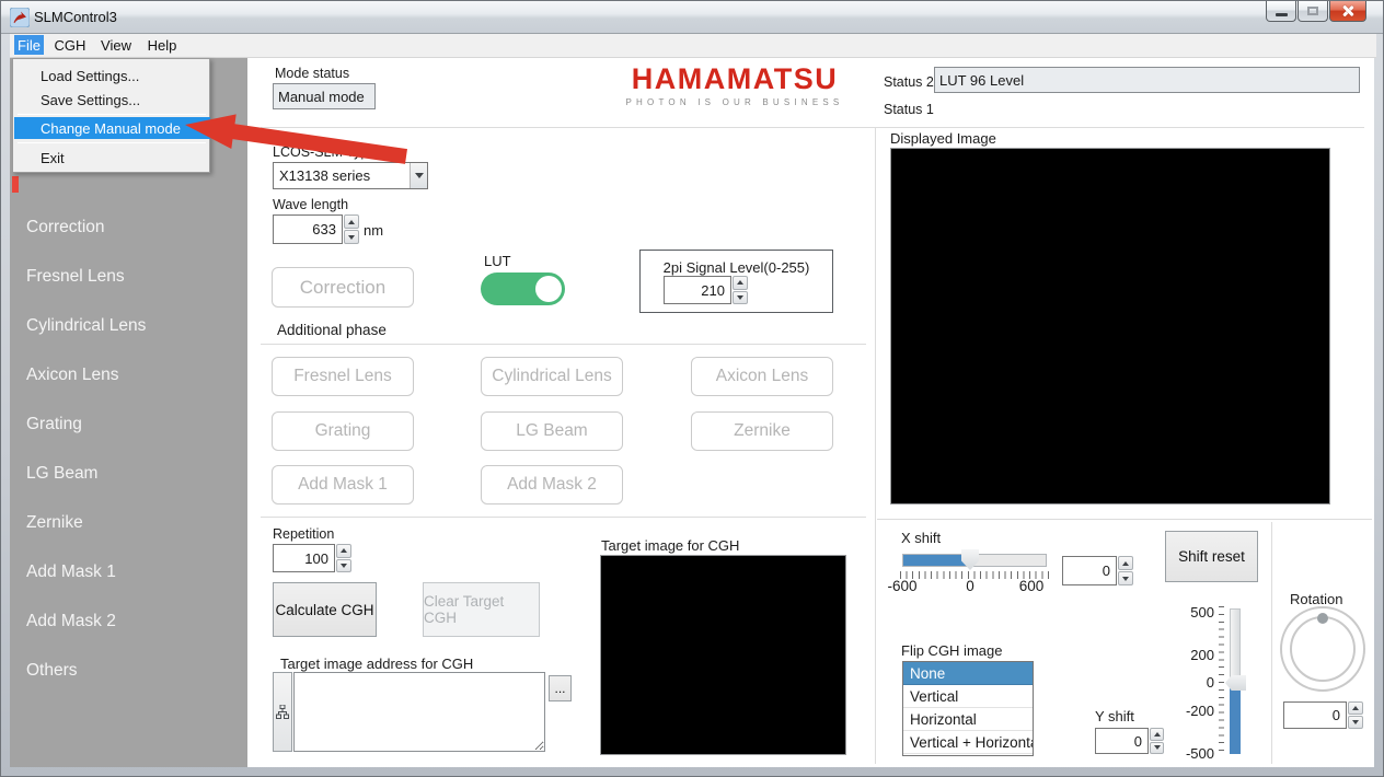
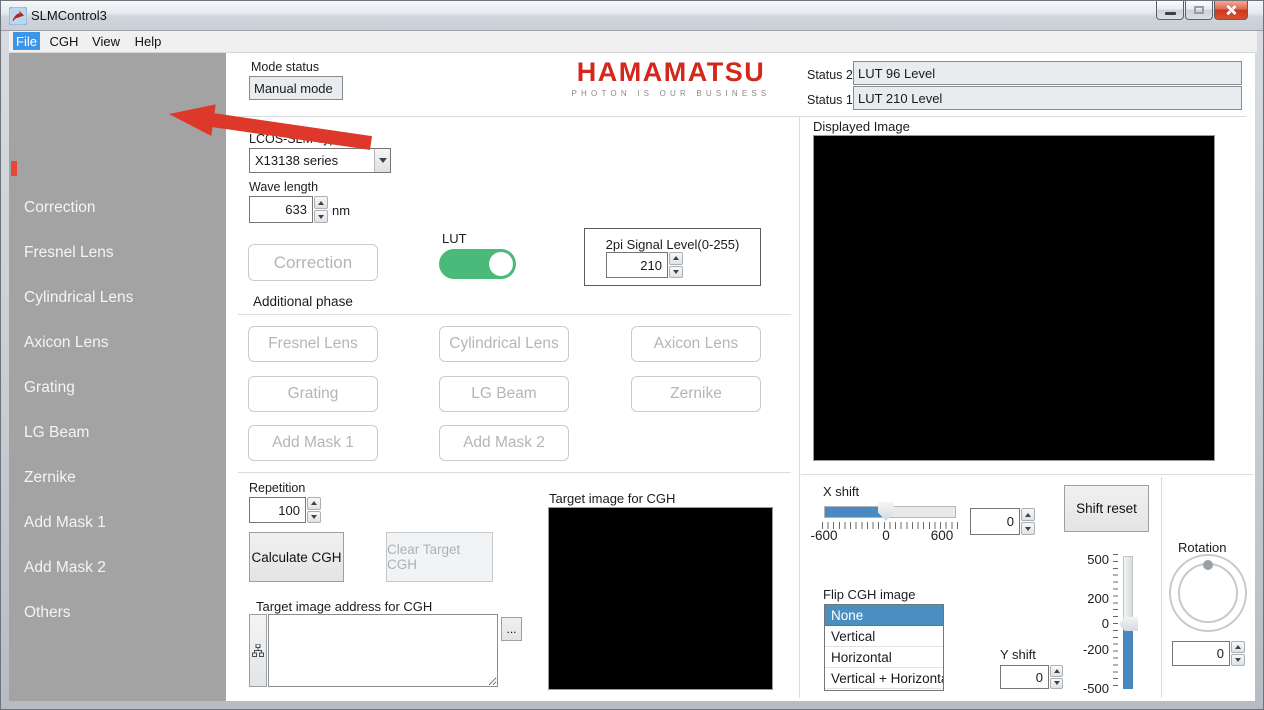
  SLMControl3
  File
  CGH
  View
  Help
  Correction
  Fresnel Lens
  Cylindrical Lens
  Axicon Lens
  Grating
  LG Beam
  Zernike
  Add Mask 1
  Add Mask 2
  Others
  Mode status
  Manual mode
  HAMAMATSU
  PHOTON IS OUR BUSINESS
  Status 2
  LUT 96 Level
  Status 1
+ LUT 210 Level
  X13138 series
  Wave length
  633
  nm
  Correction
  LUT
  2pi Signal Level(0-255)
  210
  Additional phase
  Fresnel Lens
  Cylindrical Lens
  Axicon Lens
  Grating
  LG Beam
  Zernike
  Add Mask 1
  Add Mask 2
  Repetition
  100
  Calculate CGH
  Clear Target CGH
  Target image address for CGH
  ...
  Target image for CGH
  Displayed Image
  X shift
  -600
  0
  600
  0
  Shift reset
  Flip CGH image
  None
  Vertical
  Horizontal
  Vertical + Horizont
  Y shift
  0
  500
  200
  0
  -200
  -500
  Rotation
  0
- Load Settings...
- Save Settings...
- Change Manual mode
- Exit
